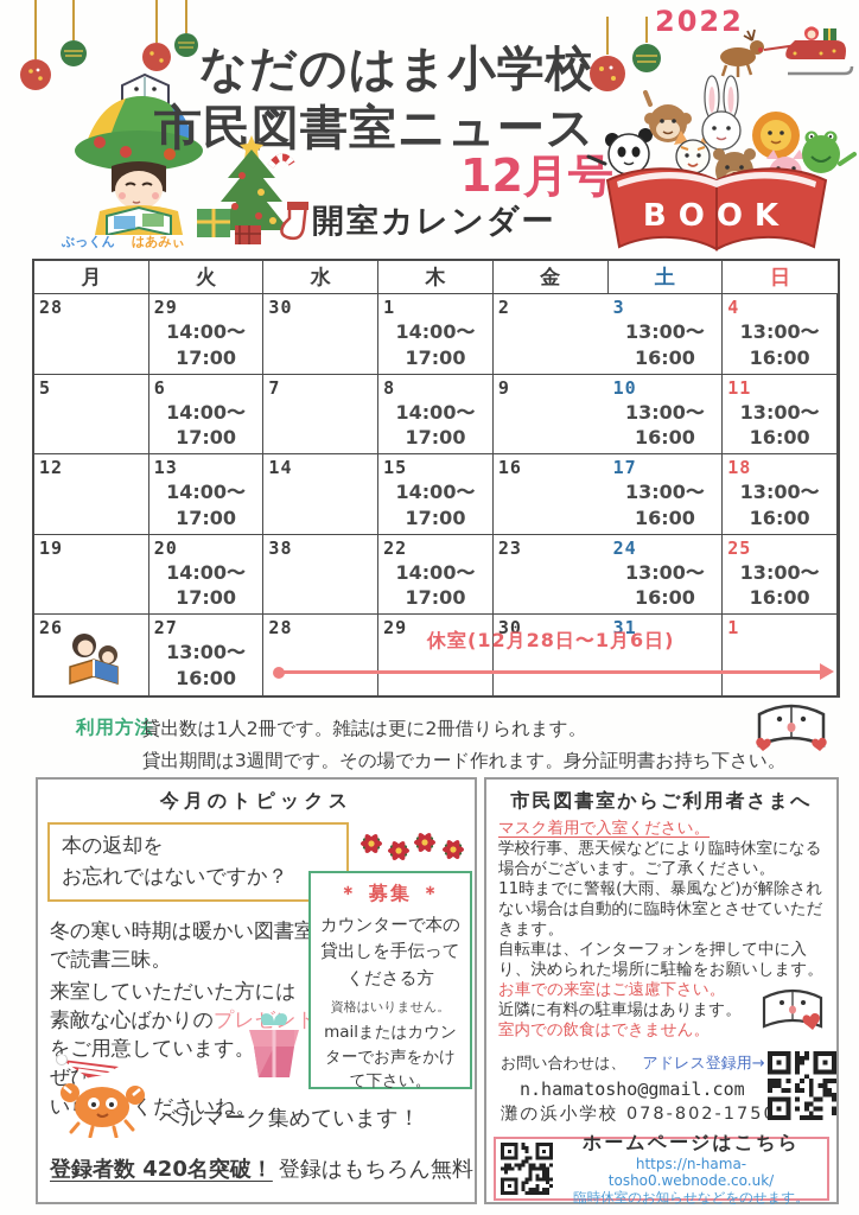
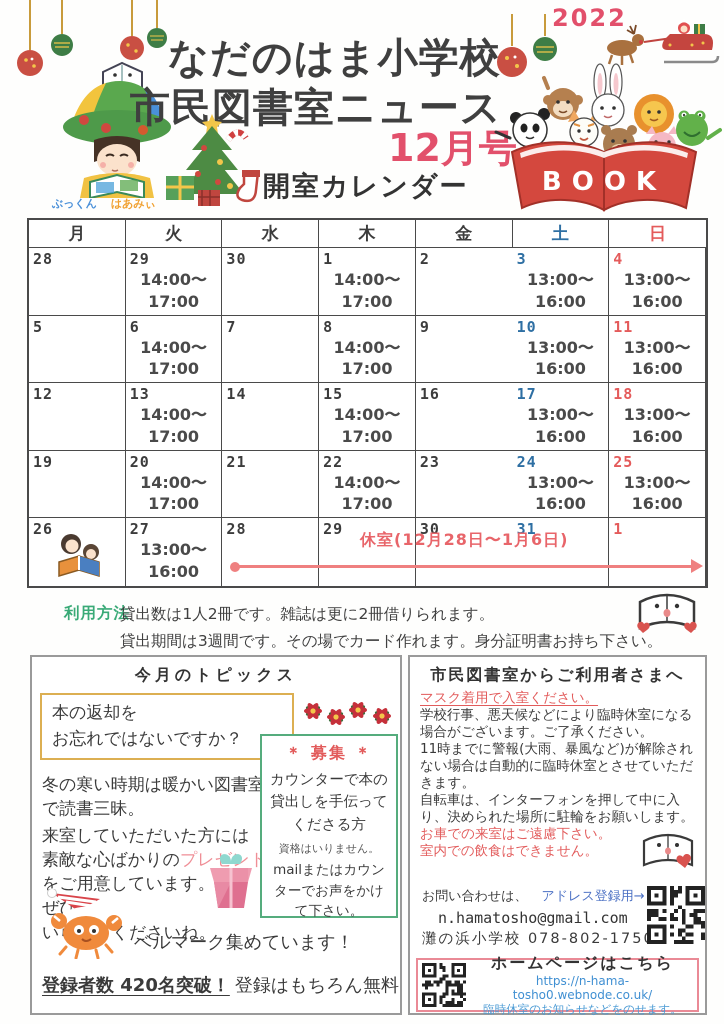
  ぶっくん はあみぃ
  なだのはま小学校
  市民図書室ニュース
  12月号
  開室カレンダー
  2022
  BOOK
  月
  火
  水
  木
  金
  土
  日
  休室(12月28日〜1月6日)
  28
  29
  14:00〜
  17:00
  30
  1
  14:00〜
  17:00
  2
  3
  13:00〜
  16:00
  4
  13:00〜
  16:00
  5
  6
  14:00〜
  17:00
  7
  8
  14:00〜
  17:00
  9
  10
  13:00〜
  16:00
  11
  13:00〜
  16:00
  12
  13
  14:00〜
  17:00
  14
  15
  14:00〜
  17:00
  16
  17
  13:00〜
  16:00
  18
  13:00〜
  16:00
  19
  20
  14:00〜
  17:00
- 38
+ 21
  22
  14:00〜
  17:00
  23
  24
  13:00〜
  16:00
  25
  13:00〜
  16:00
  26
  27
  13:00〜
  16:00
  28
  29
  30
  31
  1
  利用方法
  貸出数は1人2冊です。雑誌は更に2冊借りられます。
  貸出期間は3週間です。その場でカード作れます。身分証明書お持ち下さい。
  今月のトピックス
  本の返却を
  お忘れではないですか？
  冬の寒い時期は暖かい図書室
  で読書三昧。
  来室していただいた方には
  素敵な心ばかりのプレト
  をご用意しています。
  いくださいね。
  ＊ 募集 ＊
  カウンターで本の
  貸出しを手伝って
  くださる方
  資格はいりません。
  mailまたはカウン
  ターでお声をかけ
  て下さい。
  ベルマーク集めています！
  登録者数 420名突破！ 登録はもちろん無料
  市民図書室からご利用者さまへ
  マスク着用で入室ください。
  学校行事、悪天候などにより臨時休室になる場合がございます。ご了承ください。
  11時までに警報(大雨、暴風など)が解除されない場合は自動的に臨時休室とさせていただきます。
  自転車は、インターフォンを押して中に入り、決められた場所に駐輪をお願いします。
  お車での来室はご遠慮下さい。
- 近隣に有料の駐車場はあります。
  室内での飲食はできません。
  お問い合わせは、 アドレス登録用→
  n.hamatosho@gmail.com
  灘の浜小学校 078-802-175
  ホームページはこちら
  https://n-hama-tosho0.webnode.co.uk/
  臨時休室のお知らせなどをのせます。
